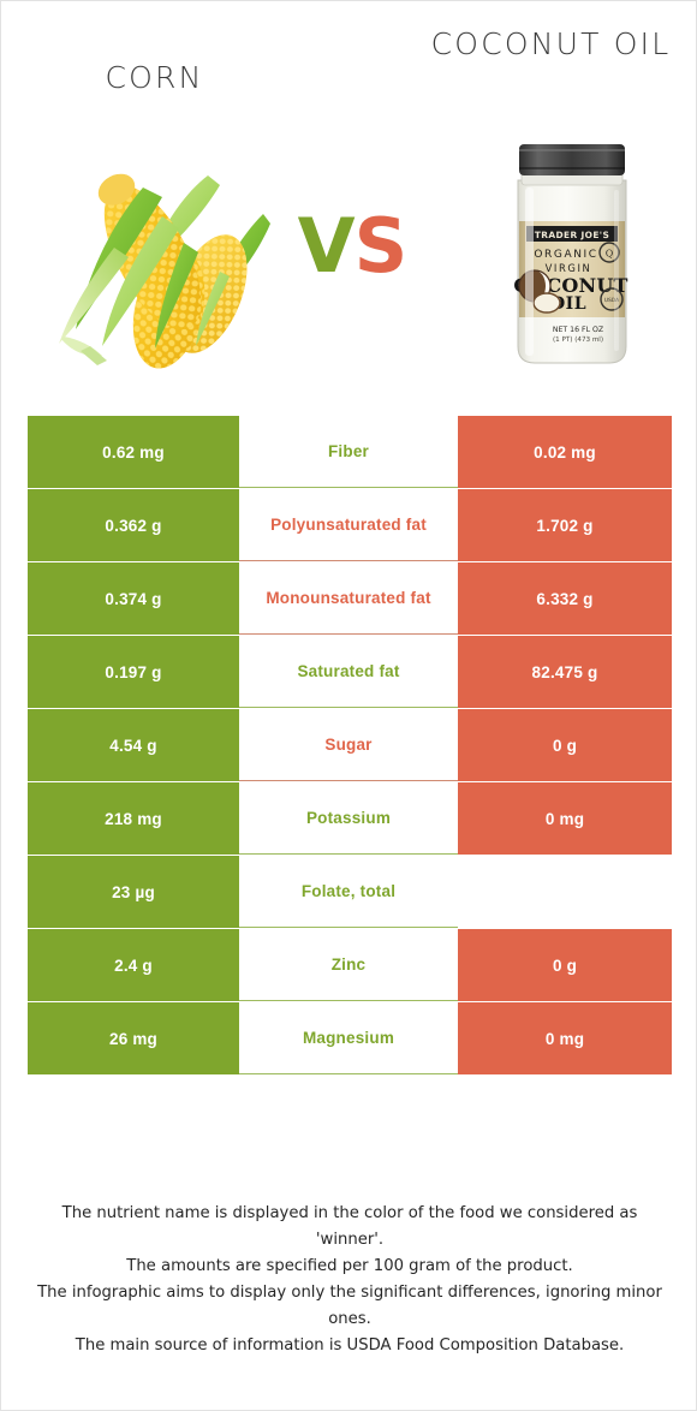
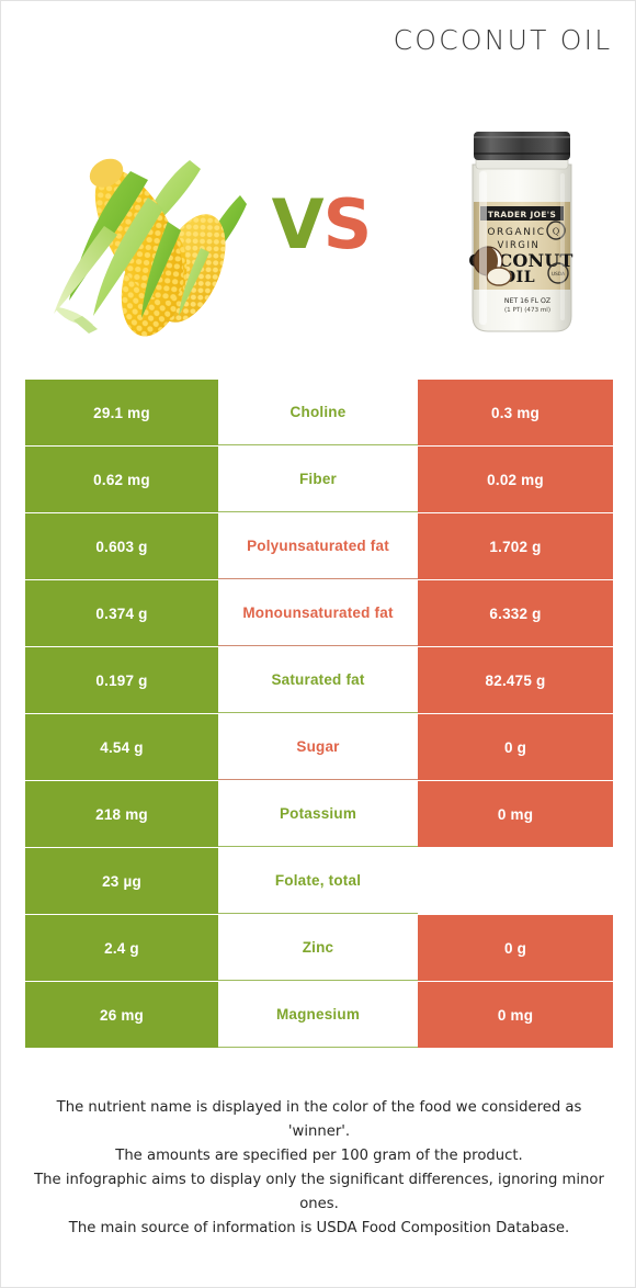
- CORN
  COCONUT OIL
  VS
  TRADER JOE'S
  ORGANIC
  VIRGIN
  CONUT
  Q
+ 29.1 mg
+ Choline
+ 0.3 mg
  0.62 mg
  Fiber
  0.02 mg
- 0.362 g
+ 0.603 g
  Polyunsaturated fat
  1.702 g
  0.374 g
  Monounsaturated fat
  6.332 g
  0.197 g
  Saturated fat
  82.475 g
  4.54 g
  Sugar
  0 g
  218 mg
  Potassium
  0 mg
  23 µg
  Folate, total
  2.4 g
  Zinc
  0 g
  26 mg
  Magnesium
  0 mg
  The nutrient name is displayed in the color of the food we considered as 'winner'.
  The amounts are specified per 100 gram of the product.
  The infographic aims to display only the significant differences, ignoring minor ones.
  The main source of information is USDA Food Composition Database.
